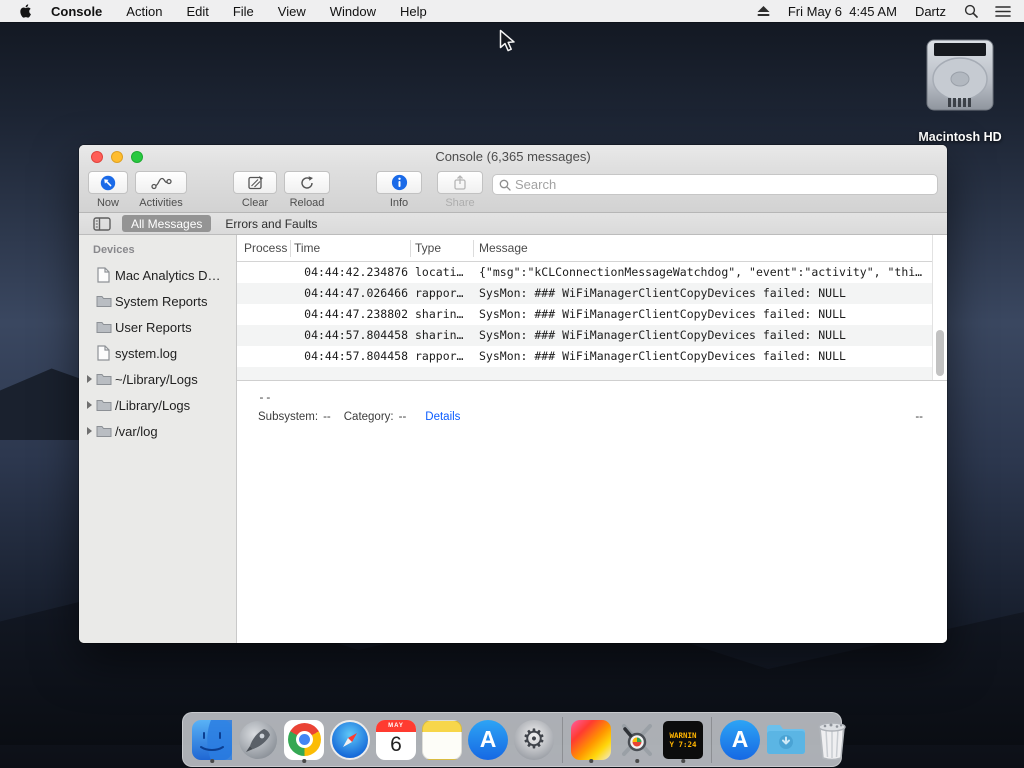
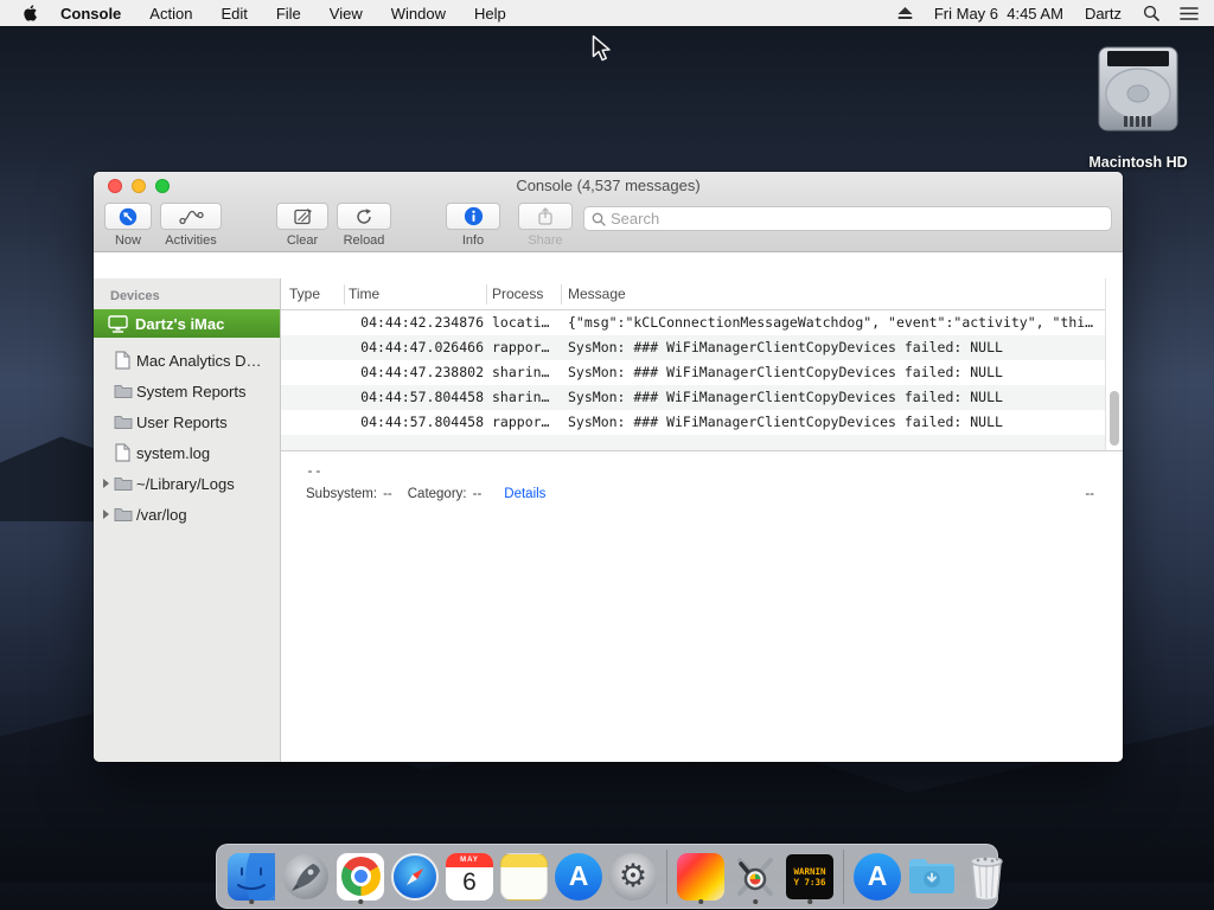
  Console
  Action
  Edit
  File
  View
  Window
  Help
  Fri May 6 4:45 AM
  Dartz
  Macintosh HD
- Console (6,365 messages)
+ Console (4,537 messages)
  Now
  Activities
  Clear
  Reload
  Info
  Share
  Search
- All Messages
- Errors and Faults
  Devices
+ Dartz's iMac
  Mac Analytics D…
  System Reports
  User Reports
  system.log
  ~/Library/Logs
- /Library/Logs
  /var/log
- Process
+ Type
  Time
- Type
+ Process
  Message
  04:44:42.234876
  locati…
  {"msg":"kCLConnectionMessageWatchdog", "event":"activity", "thi…
  04:44:47.026466
  rappor…
  SysMon: ### WiFiManagerClientCopyDevices failed: NULL
  04:44:47.238802
  sharin…
  SysMon: ### WiFiManagerClientCopyDevices failed: NULL
  04:44:57.804458
  sharin…
  SysMon: ### WiFiManagerClientCopyDevices failed: NULL
  04:44:57.804458
  rappor…
  SysMon: ### WiFiManagerClientCopyDevices failed: NULL
  --
  Subsystem:
  --
  Category:
  --
  Details
  --
  6
  A
  ⚙
  WARNIN
- Y 7:24
+ Y 7:36
  A
